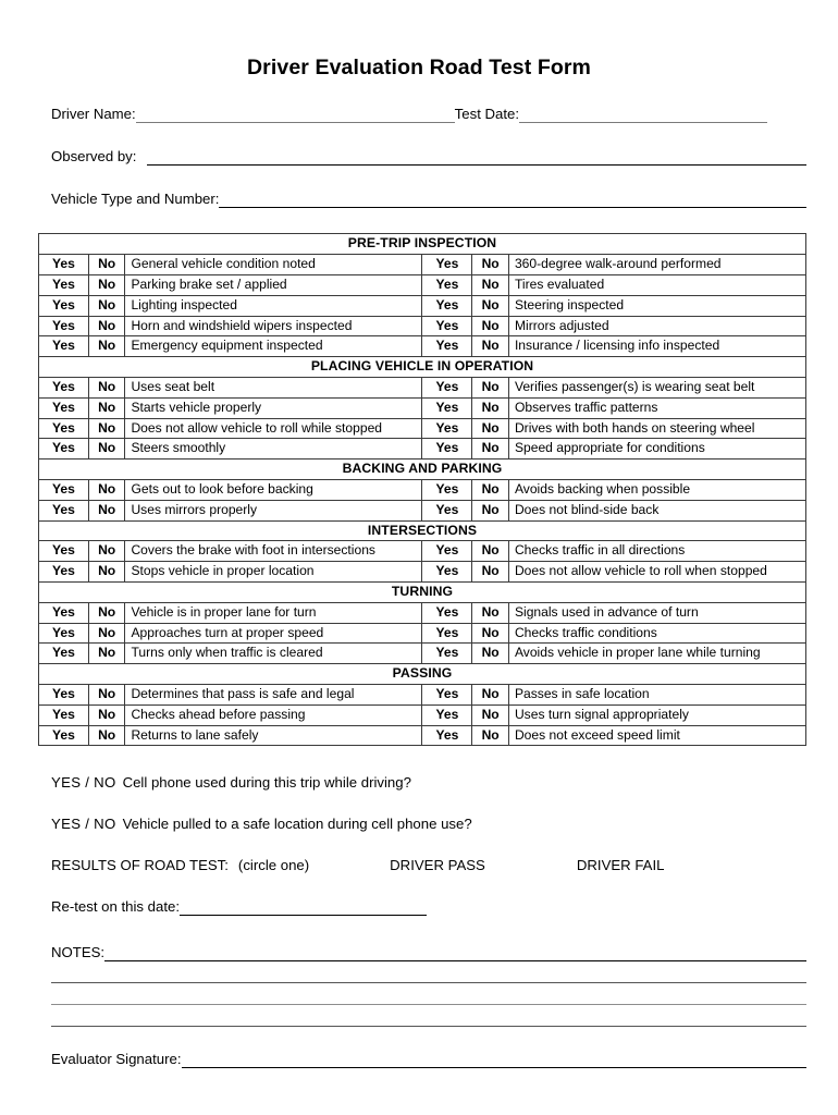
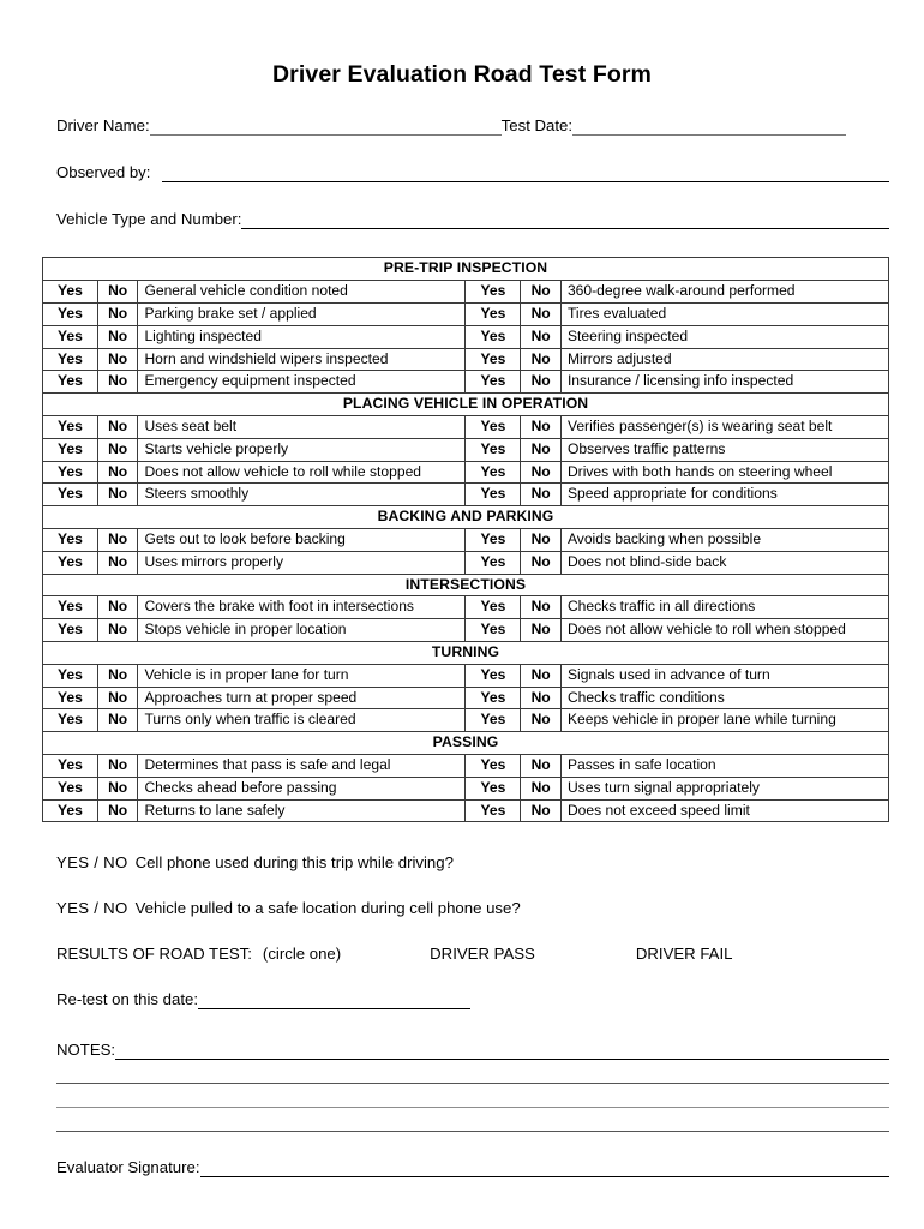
  Driver Evaluation Road Test Form
  Driver Name:
  Test Date:
  Observed by:
  Vehicle Type and Number:
  PRE-TRIP INSPECTION
  Yes	No	General vehicle condition noted	Yes	No	360-degree walk-around performed
  Yes	No	Parking brake set / applied	Yes	No	Tires evaluated
  Yes	No	Lighting inspected	Yes	No	Steering inspected
  Yes	No	Horn and windshield wipers inspected	Yes	No	Mirrors adjusted
  Yes	No	Emergency equipment inspected	Yes	No	Insurance / licensing info inspected
  PLACING VEHICLE IN OPERATION
  Yes	No	Uses seat belt	Yes	No	Verifies passenger(s) is wearing seat belt
  Yes	No	Starts vehicle properly	Yes	No	Observes traffic patterns
  Yes	No	Does not allow vehicle to roll while stopped	Yes	No	Drives with both hands on steering wheel
  Yes	No	Steers smoothly	Yes	No	Speed appropriate for conditions
  BACKING AND PARKING
  Yes	No	Gets out to look before backing	Yes	No	Avoids backing when possible
  Yes	No	Uses mirrors properly	Yes	No	Does not blind-side back
  INTERSECTIONS
  Yes	No	Covers the brake with foot in intersections	Yes	No	Checks traffic in all directions
  Yes	No	Stops vehicle in proper location	Yes	No	Does not allow vehicle to roll when stopped
  TURNING
  Yes	No	Vehicle is in proper lane for turn	Yes	No	Signals used in advance of turn
  Yes	No	Approaches turn at proper speed	Yes	No	Checks traffic conditions
- Yes	No	Turns only when traffic is cleared	Yes	No	Avoids vehicle in proper lane while turning
+ Yes	No	Turns only when traffic is cleared	Yes	No	Keeps vehicle in proper lane while turning
  PASSING
  Yes	No	Determines that pass is safe and legal	Yes	No	Passes in safe location
  Yes	No	Checks ahead before passing	Yes	No	Uses turn signal appropriately
  Yes	No	Returns to lane safely	Yes	No	Does not exceed speed limit
  YES / NO Cell phone used during this trip while driving?
  YES / NO Vehicle pulled to a safe location during cell phone use?
  RESULTS OF ROAD TEST:
  (circle one)
  DRIVER PASS
  DRIVER FAIL
  Re-test on this date:
  NOTES:
  Evaluator Signature:
